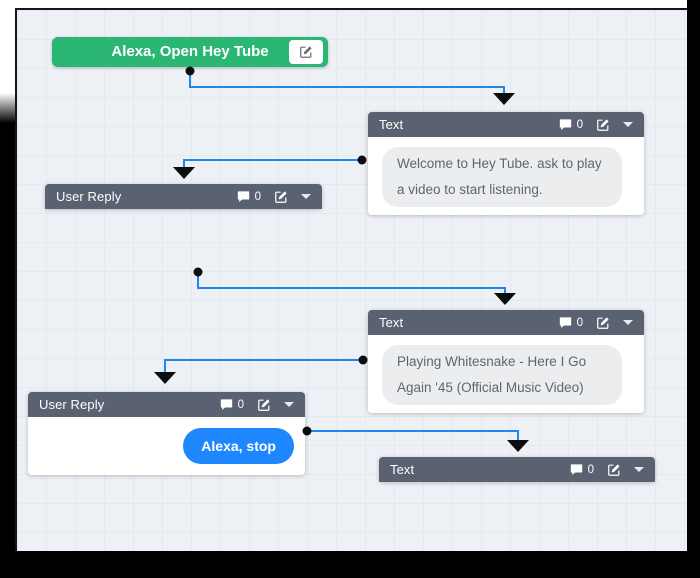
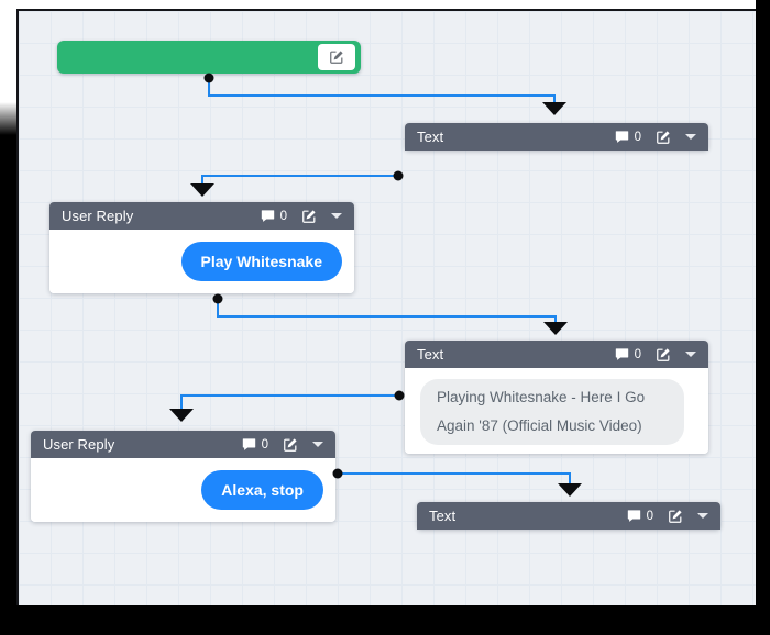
- Alexa, Open Hey Tube
  Text
  0
- Welcome to Hey Tube. ask to play a video to start listening.
  User Reply
  0
+ Play Whitesnake
  Text
  0
- Playing Whitesnake - Here I Go Again '45 (Official Music Video)
+ Playing Whitesnake - Here I Go Again '87 (Official Music Video)
  User Reply
  0
  Alexa, stop
  Text
  0
